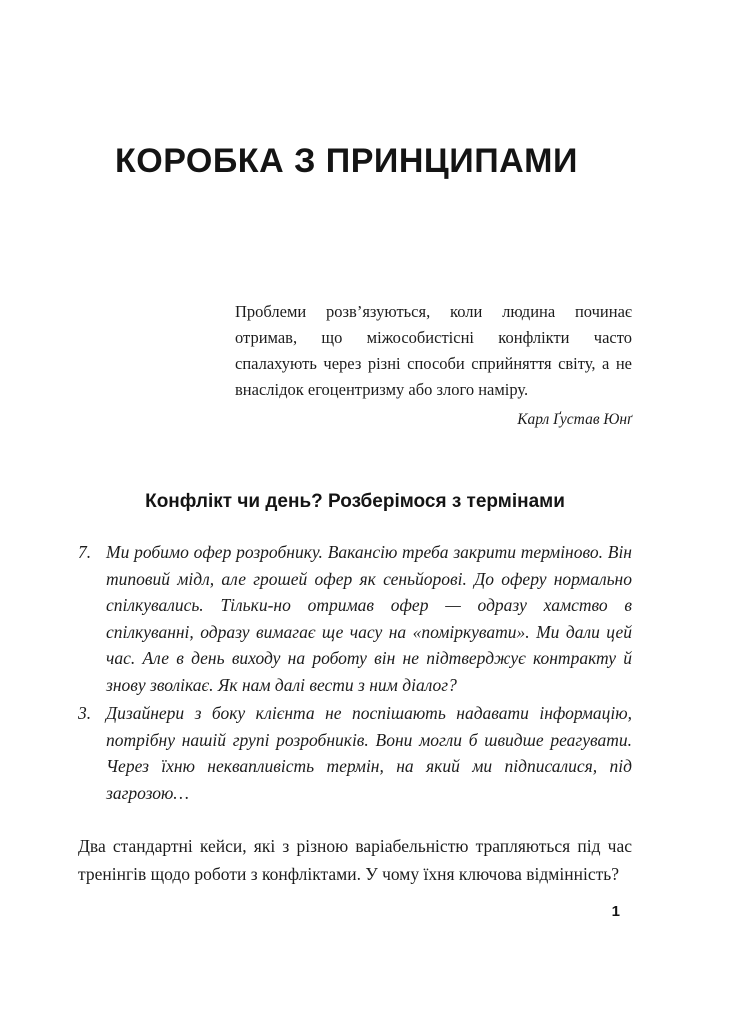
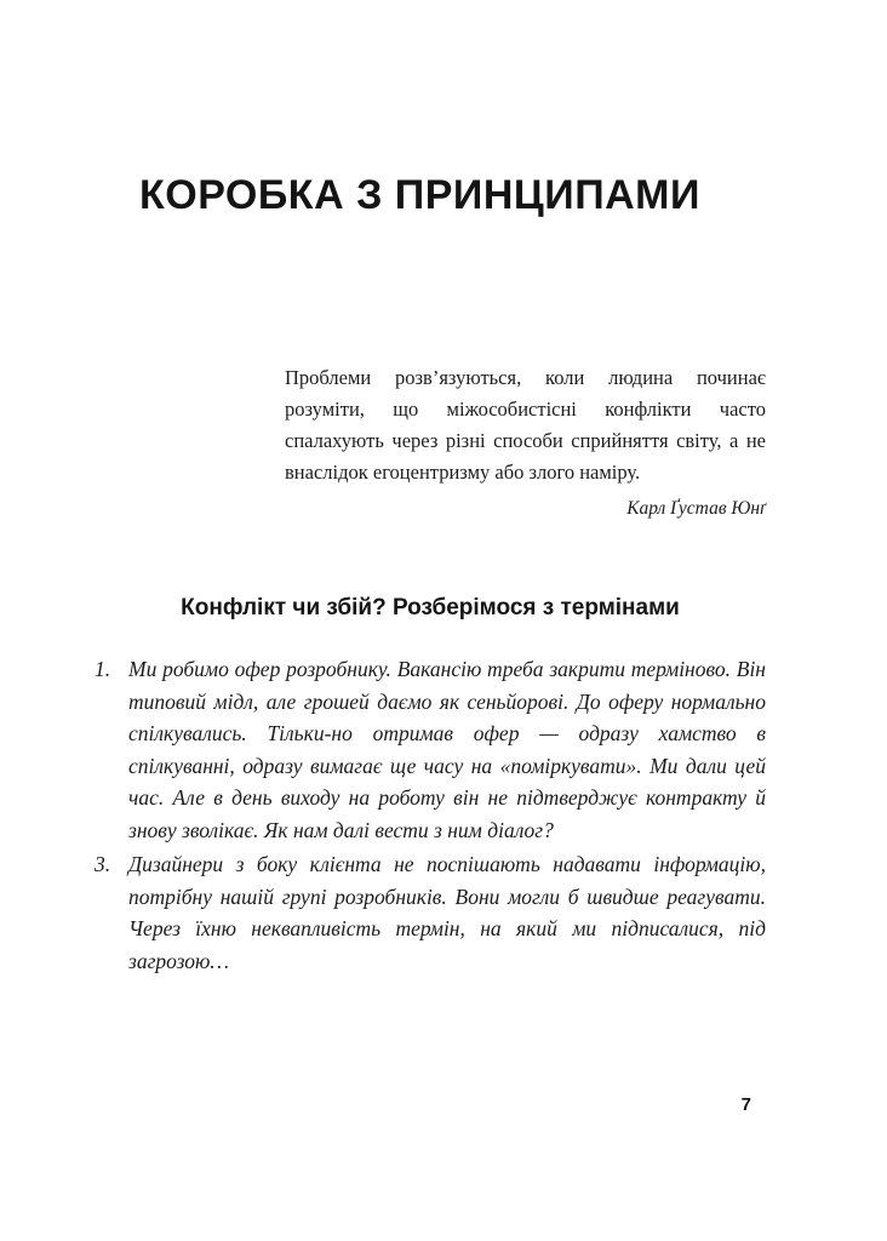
  КОРОБКА З ПРИНЦИПАМИ
- Проблеми розв’язуються, коли людина починає отримав, що міжособистісні конфлікти часто спалахують через різні способи сприйняття світу, а не внаслідок егоцентризму або злого наміру.
+ Проблеми розв’язуються, коли людина починає розуміти, що міжособистісні конфлікти часто спалахують через різні способи сприйняття світу, а не внаслідок егоцентризму або злого наміру.
  Карл Ґустав Юнґ
- Конфлікт чи день? Розберімося з термінами
+ Конфлікт чи збій? Розберімося з термінами
- 7.
+ 1.
- Ми робимо офер розробнику. Вакансію треба закрити терміново. Він типовий мідл, але грошей офер як сеньйорові. До оферу нормально спілкувались. Тільки-но отримав офер — одразу хамство в спілкуванні, одразу вимагає ще часу на «поміркувати». Ми дали цей час. Але в день виходу на роботу він не підтверджує контракту й знову зволікає. Як нам далі вести з ним діалог?
+ Ми робимо офер розробнику. Вакансію треба закрити терміново. Він типовий мідл, але грошей даємо як сеньйорові. До оферу нормально спілкувались. Тільки-но отримав офер — одразу хамство в спілкуванні, одразу вимагає ще часу на «поміркувати». Ми дали цей час. Але в день виходу на роботу він не підтверджує контракту й знову зволікає. Як нам далі вести з ним діалог?
  3.
  Дизайнери з боку клієнта не поспішають надавати інформацію, потрібну нашій групі розробників. Вони могли б швидше реагувати. Через їхню неквапливість термін, на який ми підписалися, під загрозою…
- Два стандартні кейси, які з різною варіабельністю трапляються під час тренінгів щодо роботи з конфліктами. У чому їхня ключова відмінність?
- 1
+ 7
